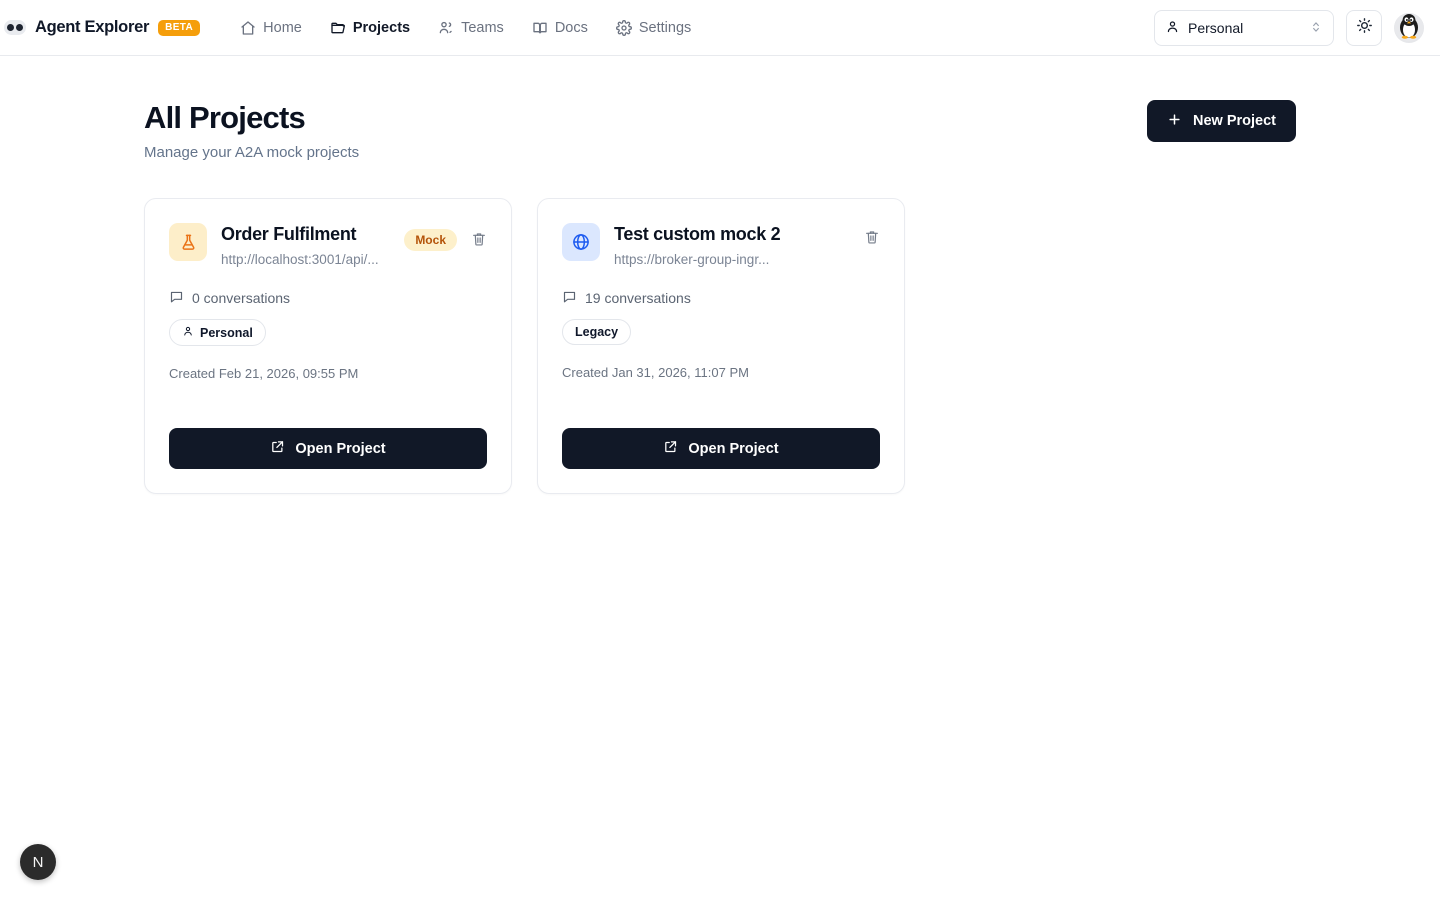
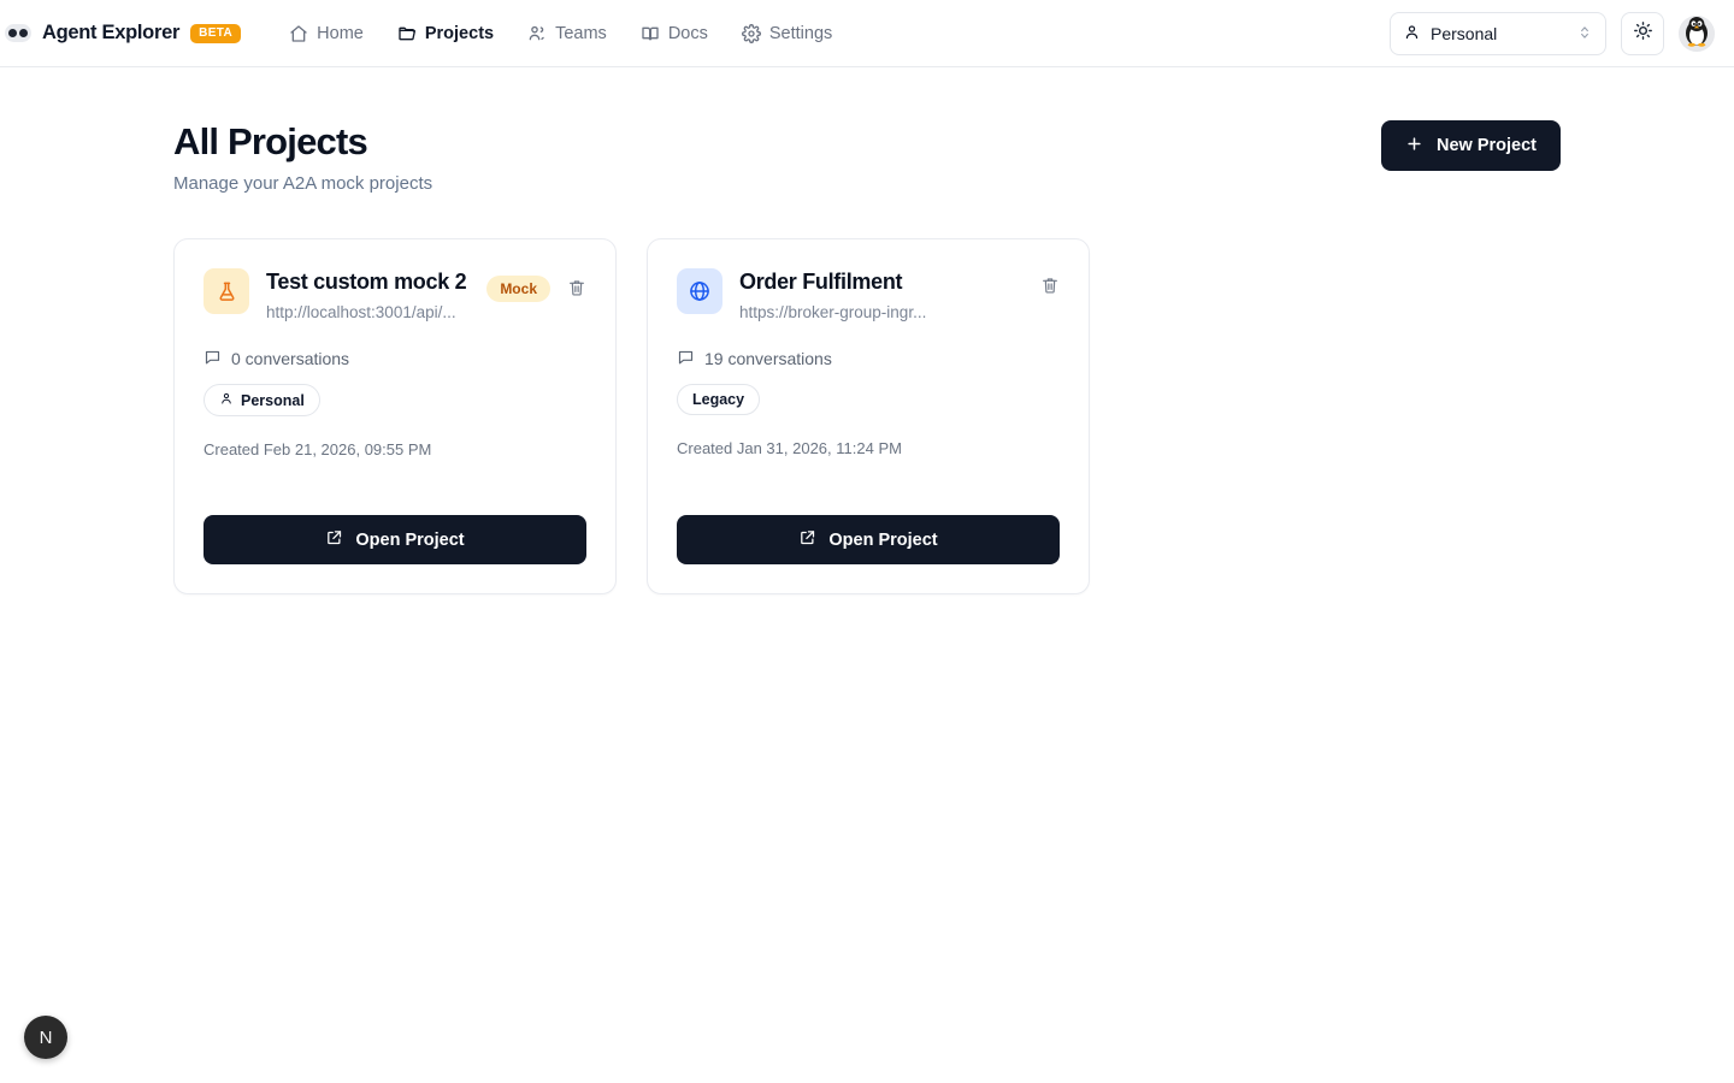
  Agent Explorer
  BETA
  Home
  Projects
  Teams
  Docs
  Settings
  Personal
  All Projects
  Manage your A2A mock projects
  New Project
- Order Fulfilment
+ Test custom mock 2
  http://localhost:3001/api/...
  Mock
  0 conversations
  Personal
  Created Feb 21, 2026, 09:55 PM
  Open Project
- Test custom mock 2
+ Order Fulfilment
  https://broker-group-ingr...
  19 conversations
  Legacy
- Created Jan 31, 2026, 11:07 PM
+ Created Jan 31, 2026, 11:24 PM
  Open Project
  N
